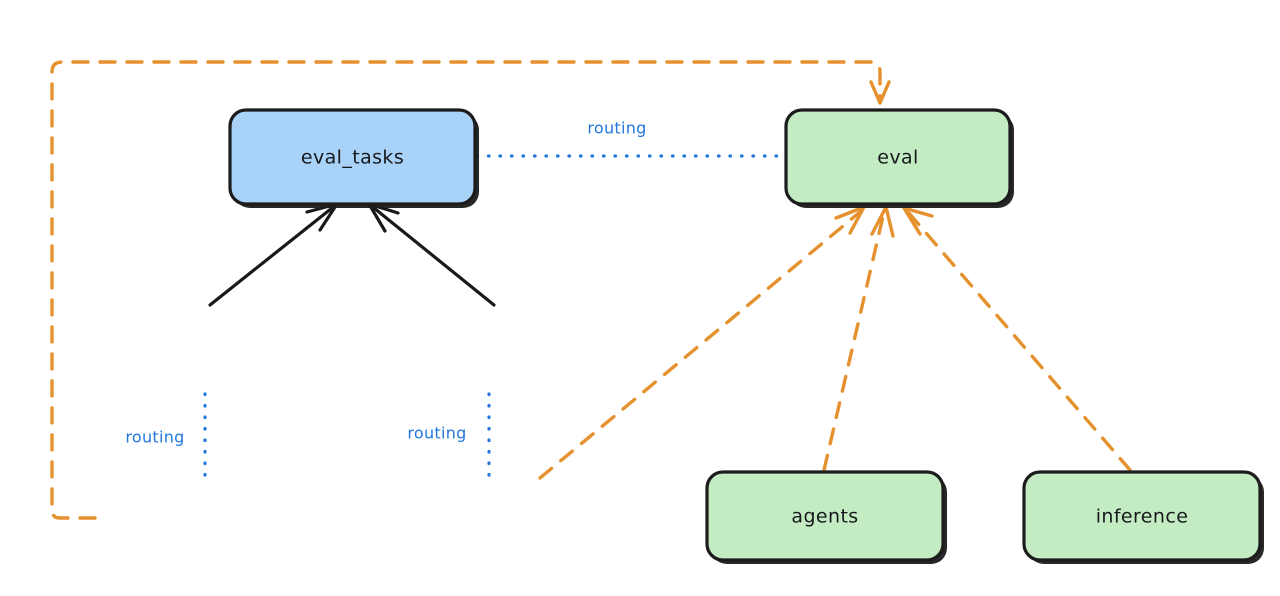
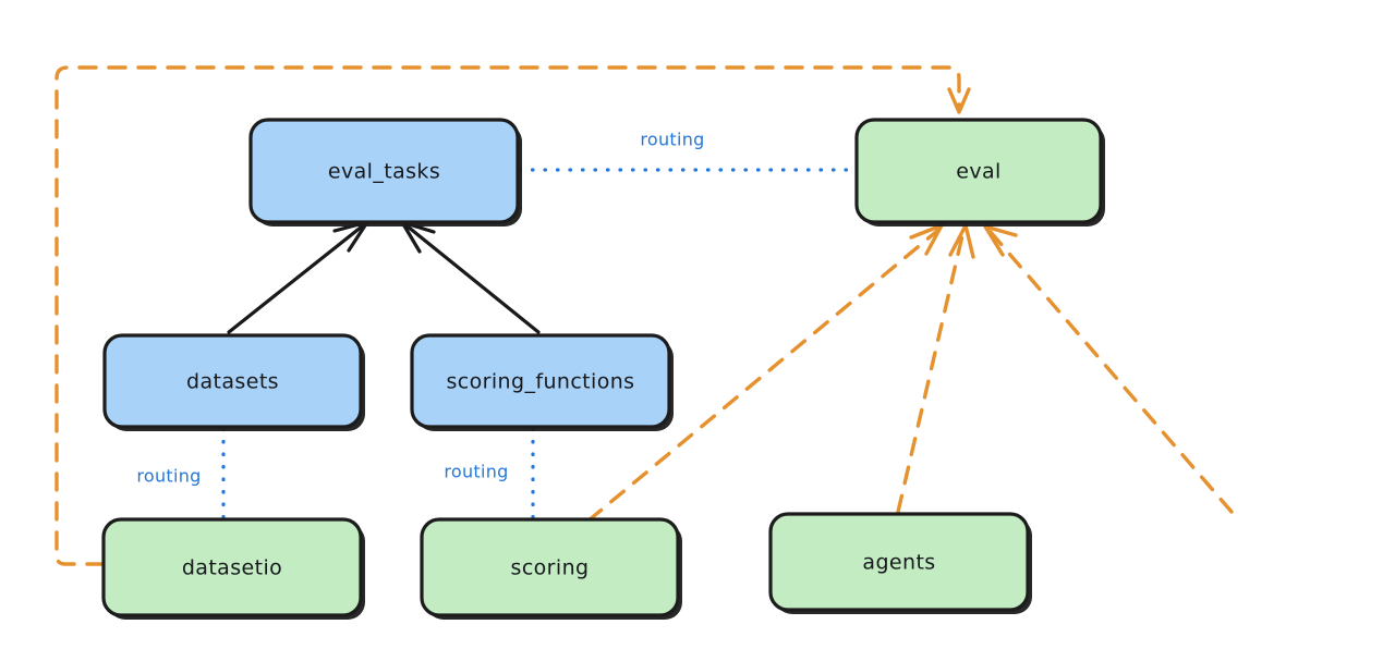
  routing
  routing
  routing
  eval_tasks
  eval
+ datasets
+ scoring_functions
+ datasetio
+ scoring
  agents
- inference
